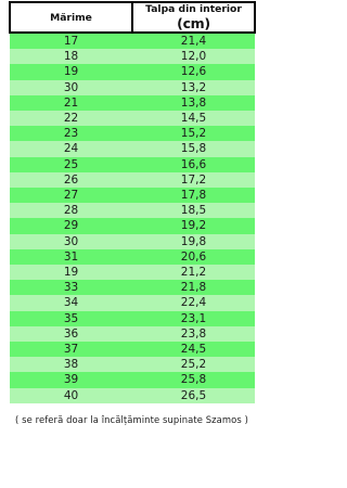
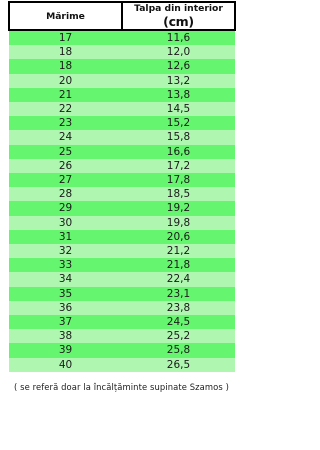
  Mărime	Talpa din interior (cm)
- 17	21,4
+ 17	11,6
  18	12,0
- 19	12,6
+ 18	12,6
- 30	13,2
+ 20	13,2
  21	13,8
  22	14,5
  23	15,2
  24	15,8
  25	16,6
  26	17,2
  27	17,8
  28	18,5
  29	19,2
  30	19,8
  31	20,6
- 19	21,2
+ 32	21,2
  33	21,8
  34	22,4
  35	23,1
  36	23,8
  37	24,5
  38	25,2
  39	25,8
  40	26,5
  ( se referă doar la încălțăminte supinate Szamos )
